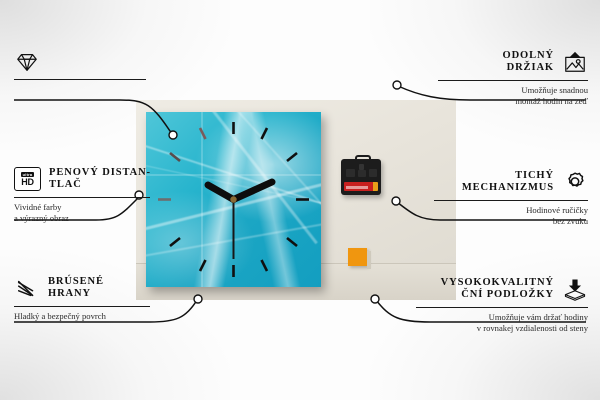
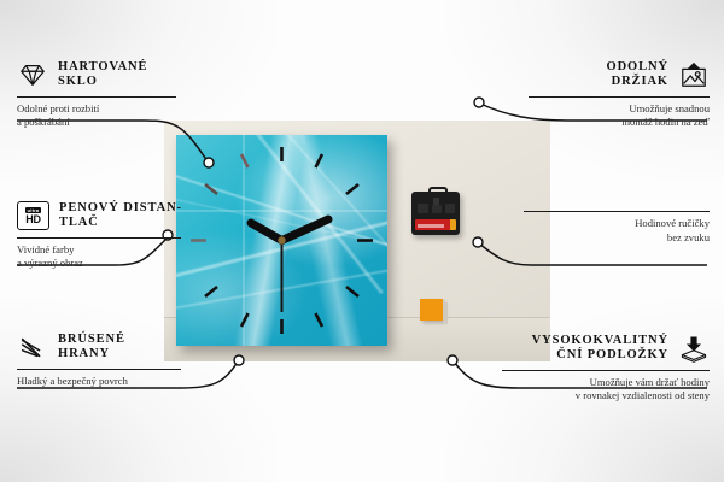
+ HARTOVANÉ
+ SKLO
+ Odolné proti rozbití
+ a poškrábání
  HD
  PENOVÝ DISTAN-
  TLAČ
  Vividné farby
  a výrazný obraz
  BRÚSENÉ
  HRANY
  Hladký a bezpečný povrch
  ODOLNÝ
  DRŽIAK
  Umožňuje snadnou
  montáž hodin na zeď
- TICHÝ
- MECHANIZMUS
  Hodinové ručičky
  bez zvuku
  VYSOKOKVALITNÝ
  ČNÍ PODLOŽKY
  Umožňuje vám držať hodiny
  v rovnakej vzdialenosti od steny
